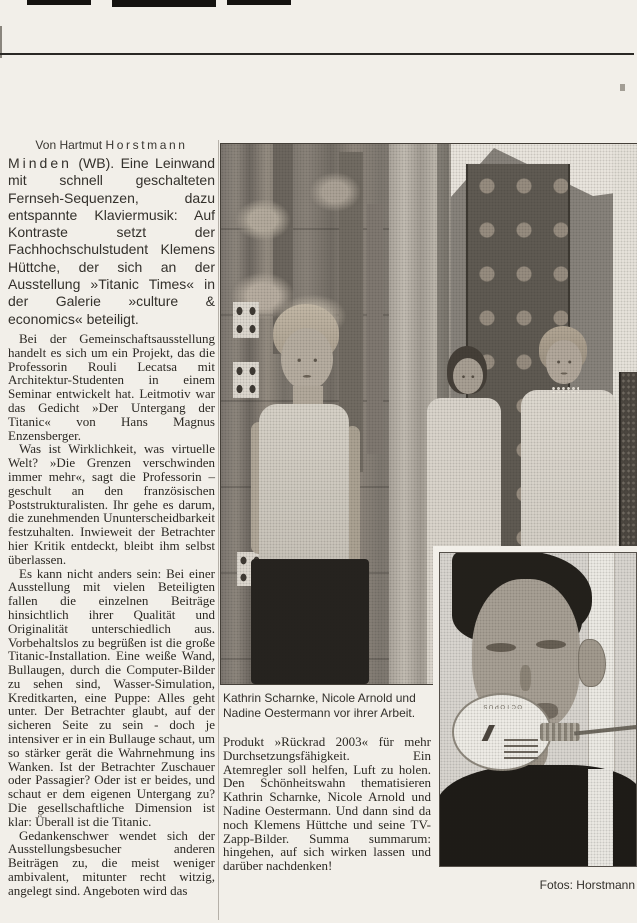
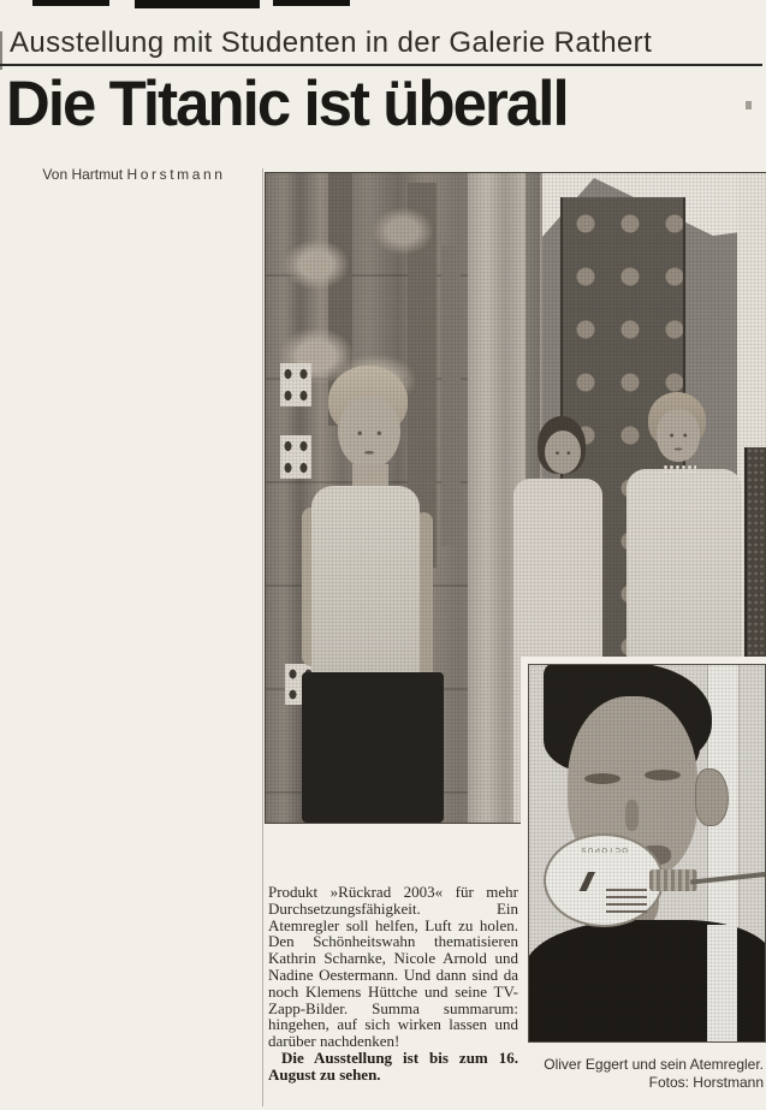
+ Ausstellung mit Studenten in der Galerie Rathert
+ Die Titanic ist überall
  Von Hartmut Horstmann
- Minden (WB). Eine Leinwand mit schnell geschalteten Fernseh-Sequenzen, dazu entspannte Klaviermusik: Auf Kontraste setzt der Fachhochschulstudent Klemens Hüttche, der sich an der Ausstellung »Titanic Times« in der Galerie »culture & economics« beteiligt.
- Bei der Gemeinschaftsausstellung handelt es sich um ein Projekt, das die Professorin Rouli Lecatsa mit Architektur-Studenten in einem Seminar entwickelt hat. Leitmotiv war das Gedicht »Der Untergang der Titanic« von Hans Magnus Enzensberger.
- Was ist Wirklichkeit, was virtuelle Welt? »Die Grenzen verschwinden immer mehr«, sagt die Professorin – geschult an den französischen Poststrukturalisten. Ihr gehe es darum, die zunehmenden Ununterscheidbarkeit festzuhalten. Inwieweit der Betrachter hier Kritik entdeckt, bleibt ihm selbst überlassen.
- Es kann nicht anders sein: Bei einer Ausstellung mit vielen Beteiligten fallen die einzelnen Beiträge hinsichtlich ihrer Qualität und Originalität unterschiedlich aus. Vorbehaltslos zu begrüßen ist die große Titanic-Installation. Eine weiße Wand, Bullaugen, durch die Computer-Bilder zu sehen sind, Wasser-Simulation, Kreditkarten, eine Puppe: Alles geht unter. Der Betrachter glaubt, auf der sicheren Seite zu sein - doch je intensiver er in ein Bullauge schaut, um so stärker gerät die Wahrnehmung ins Wanken. Ist der Betrachter Zuschauer oder Passagier? Oder ist er beides, und schaut er dem eigenen Untergang zu? Die gesellschaftliche Dimension ist klar: Überall ist die Titanic.
- Gedankenschwer wendet sich der Ausstellungsbesucher anderen Beiträgen zu, die meist weniger ambivalent, mitunter recht witzig, angelegt sind. Angeboten wird das
- Kathrin Scharnke, Nicole Arnold und Nadine Oestermann vor ihrer Arbeit.
  Produkt »Rückrad 2003« für mehr Durchsetzungsfähigkeit. Ein Atemregler soll helfen, Luft zu holen. Den Schönheitswahn thematisieren Kathrin Scharnke, Nicole Arnold und Nadine Oestermann. Und dann sind da noch Klemens Hüttche und seine TV-Zapp-Bilder. Summa summarum: hingehen, auf sich wirken lassen und darüber nachdenken!
+ Die Ausstellung ist bis zum 16. August zu sehen.
+ Oliver Eggert und sein Atemregler.
  Fotos: Horstmann
